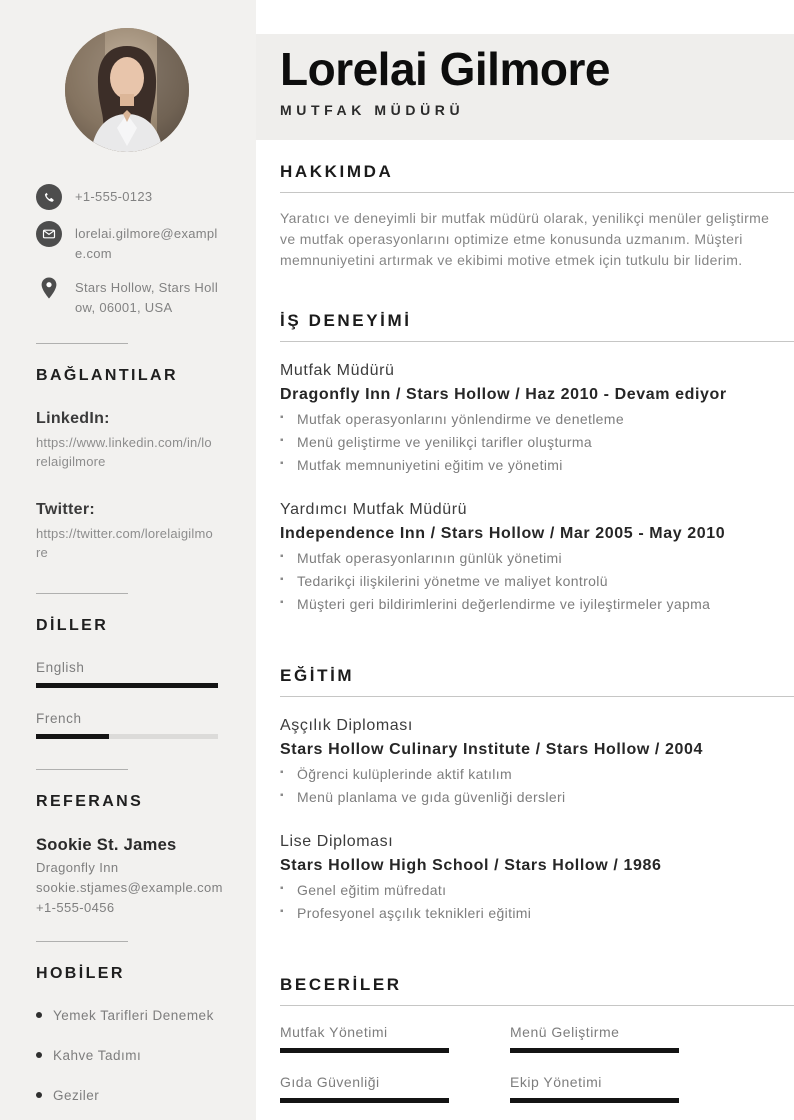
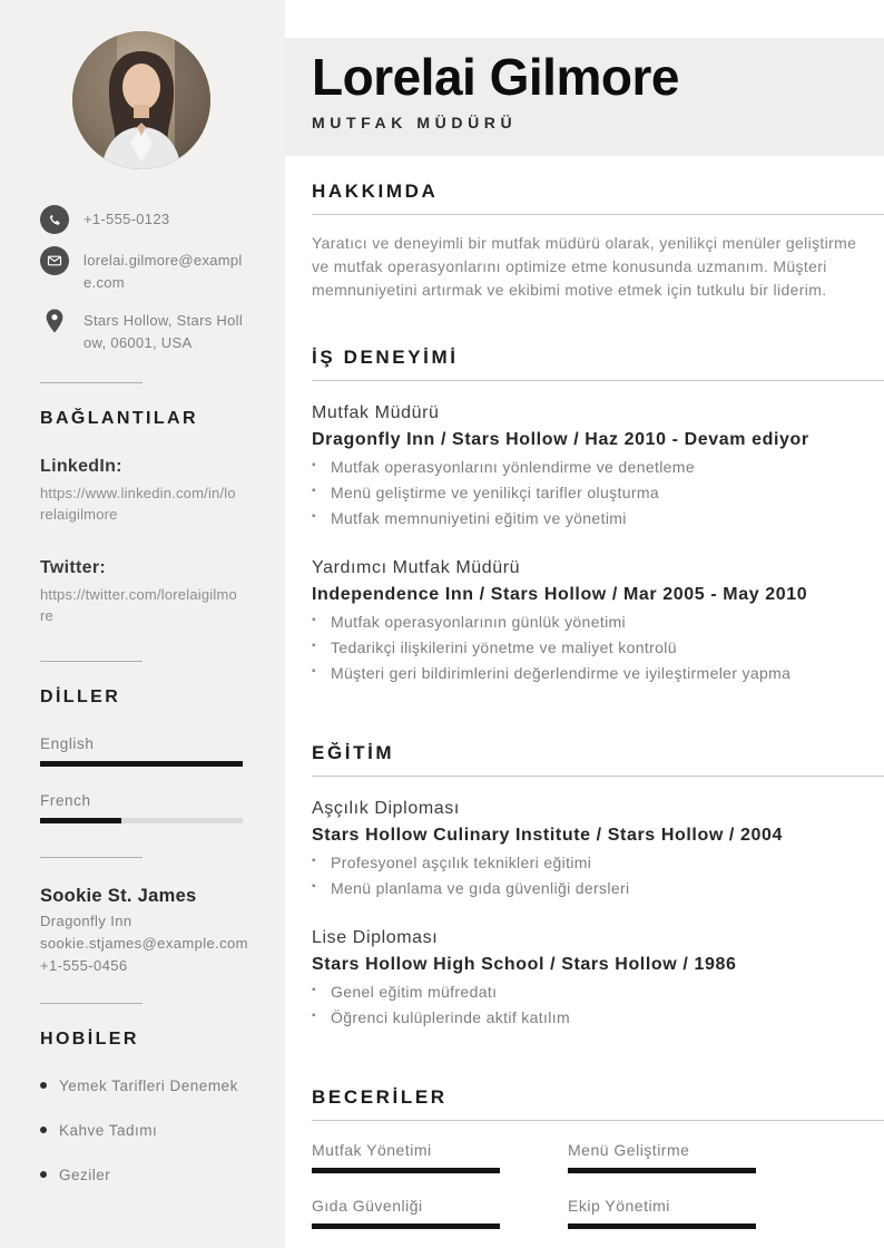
  +1-555-0123
  lorelai.gilmore@example.com
  Stars Hollow, Stars Hollow, 06001, USA
  BAĞLANTILAR
  LinkedIn:
  https://www.linkedin.com/in/lorelaigilmore
  Twitter:
  https://twitter.com/lorelaigilmore
  DİLLER
  English
  French
- REFERANS
  Sookie St. James
  Dragonfly Inn
  sookie.stjames@example.com
  +1-555-0456
  HOBİLER
  Yemek Tarifleri Denemek
  Kahve Tadımı
  Geziler
  Lorelai Gilmore
  MUTFAK MÜDÜRÜ
  HAKKIMDA
  Yaratıcı ve deneyimli bir mutfak müdürü olarak, yenilikçi menüler geliştirme ve mutfak operasyonlarını optimize etme konusunda uzmanım. Müşteri memnuniyetini artırmak ve ekibimi motive etmek için tutkulu bir liderim.
  İŞ DENEYİMİ
  Mutfak Müdürü
  Dragonfly Inn / Stars Hollow / Haz 2010 - Devam ediyor
  Mutfak operasyonlarını yönlendirme ve denetleme
  Menü geliştirme ve yenilikçi tarifler oluşturma
  Mutfak memnuniyetini eğitim ve yönetimi
  Yardımcı Mutfak Müdürü
  Independence Inn / Stars Hollow / Mar 2005 - May 2010
  Mutfak operasyonlarının günlük yönetimi
  Tedarikçi ilişkilerini yönetme ve maliyet kontrolü
  Müşteri geri bildirimlerini değerlendirme ve iyileştirmeler yapma
  EĞİTİM
  Aşçılık Diploması
  Stars Hollow Culinary Institute / Stars Hollow / 2004
- Öğrenci kulüplerinde aktif katılım
+ Profesyonel aşçılık teknikleri eğitimi
  Menü planlama ve gıda güvenliği dersleri
  Lise Diploması
  Stars Hollow High School / Stars Hollow / 1986
  Genel eğitim müfredatı
- Profesyonel aşçılık teknikleri eğitimi
+ Öğrenci kulüplerinde aktif katılım
  BECERİLER
  Mutfak Yönetimi
  Menü Geliştirme
  Gıda Güvenliği
  Ekip Yönetimi
